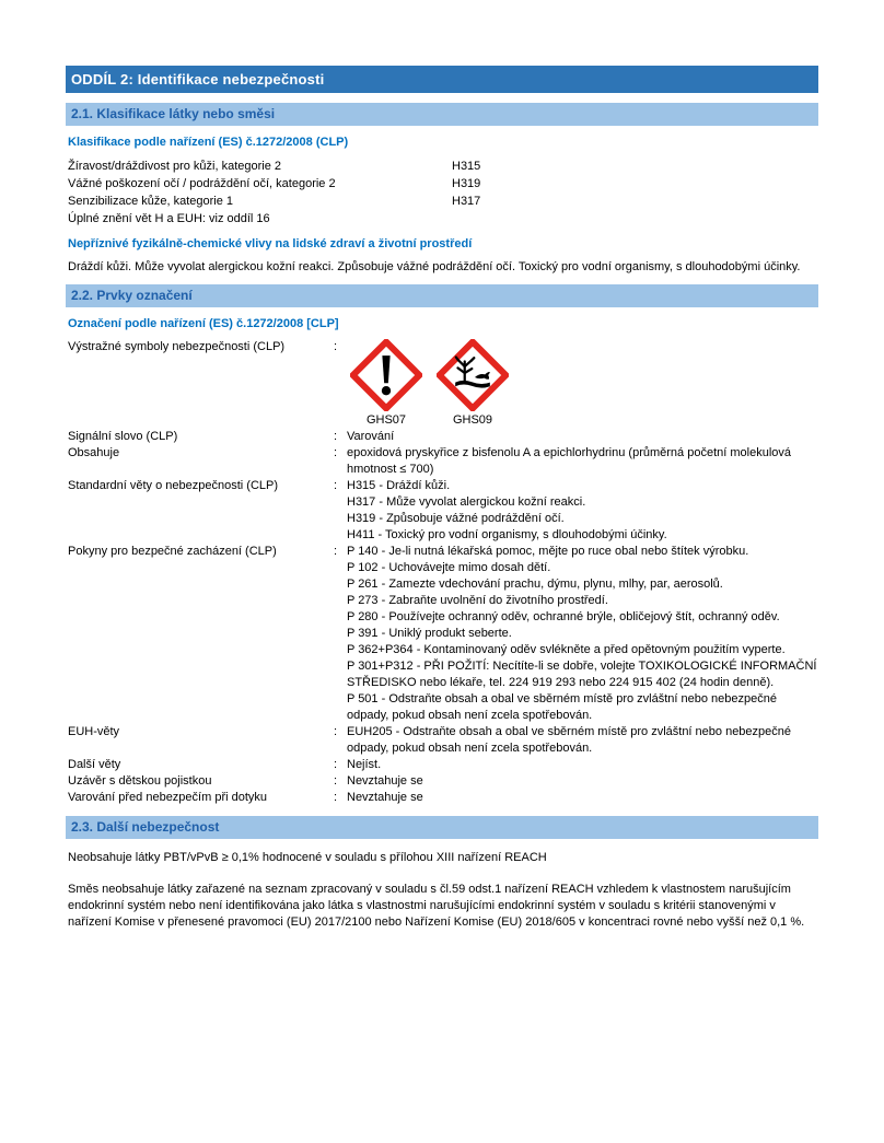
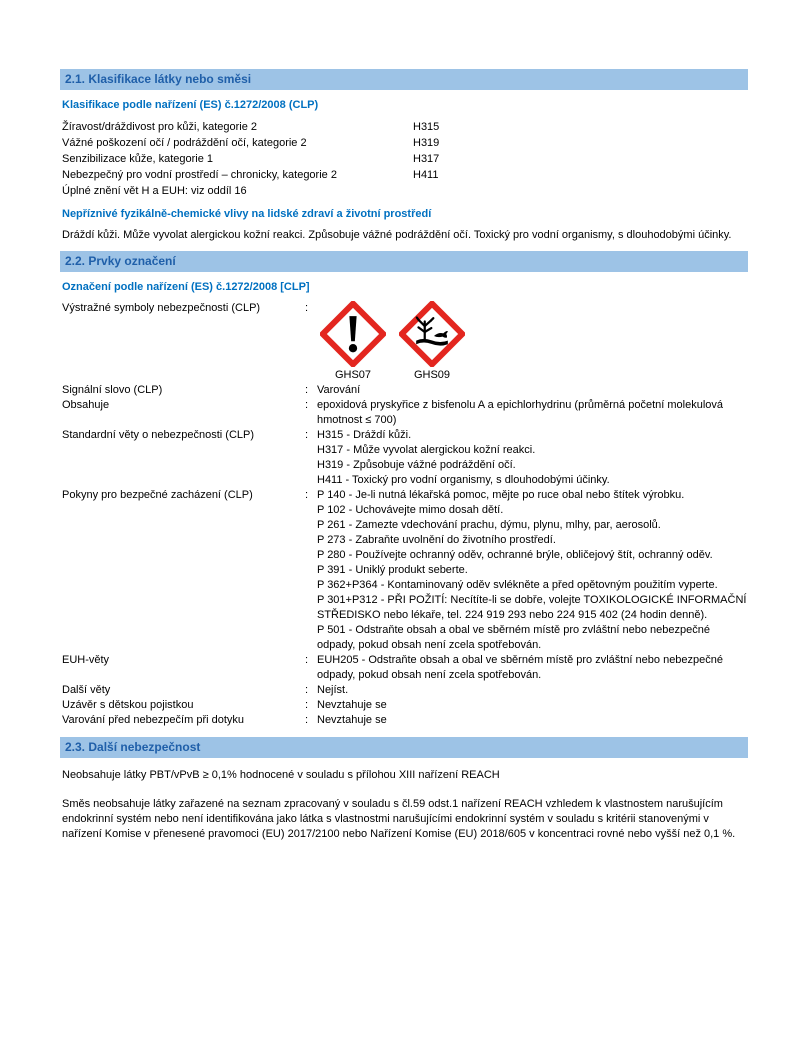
- ODDÍL 2: Identifikace nebezpečnosti
  2.1. Klasifikace látky nebo směsi
  Klasifikace podle nařízení (ES) č.1272/2008 (CLP)
  Žíravost/dráždivost pro kůži, kategorie 2
  H315
  Vážné poškození očí / podráždění očí, kategorie 2
  H319
  Senzibilizace kůže, kategorie 1
  H317
+ Nebezpečný pro vodní prostředí – chronicky, kategorie 2
+ H411
  Úplné znění vět H a EUH: viz oddíl 16
  Nepříznivé fyzikálně-chemické vlivy na lidské zdraví a životní prostředí
  Dráždí kůži. Může vyvolat alergickou kožní reakci. Způsobuje vážné podráždění očí. Toxický pro vodní organismy, s dlouhodobými účinky.
  2.2. Prvky označení
  Označení podle nařízení (ES) č.1272/2008 [CLP]
  Výstražné symboly nebezpečnosti (CLP)
  :
  GHS07
  GHS09
  Signální slovo (CLP)
  :
  Varování
  Obsahuje
  :
  epoxidová pryskyřice z bisfenolu A a epichlorhydrinu (průměrná početní molekulová hmotnost ≤ 700)
  Standardní věty o nebezpečnosti (CLP)
  :
  H315 - Dráždí kůži.
  H317 - Může vyvolat alergickou kožní reakci.
  H319 - Způsobuje vážné podráždění očí.
  H411 - Toxický pro vodní organismy, s dlouhodobými účinky.
  Pokyny pro bezpečné zacházení (CLP)
  :
  P 140 - Je-li nutná lékařská pomoc, mějte po ruce obal nebo štítek výrobku.
  P 102 - Uchovávejte mimo dosah dětí.
  P 261 - Zamezte vdechování prachu, dýmu, plynu, mlhy, par, aerosolů.
  P 273 - Zabraňte uvolnění do životního prostředí.
  P 280 - Používejte ochranný oděv, ochranné brýle, obličejový štít, ochranný oděv.
  P 391 - Uniklý produkt seberte.
  P 362+P364 - Kontaminovaný oděv svlékněte a před opětovným použitím vyperte.
  P 301+P312 - PŘI POŽITÍ: Necítíte-li se dobře, volejte TOXIKOLOGICKÉ INFORMAČNÍ STŘEDISKO nebo lékaře, tel. 224 919 293 nebo 224 915 402 (24 hodin denně).
  P 501 - Odstraňte obsah a obal ve sběrném místě pro zvláštní nebo nebezpečné odpady, pokud obsah není zcela spotřebován.
  EUH-věty
  :
  EUH205 - Odstraňte obsah a obal ve sběrném místě pro zvláštní nebo nebezpečné odpady, pokud obsah není zcela spotřebován.
  Další věty
  :
  Nejíst.
  Uzávěr s dětskou pojistkou
  :
  Nevztahuje se
  Varování před nebezpečím při dotyku
  :
  Nevztahuje se
  2.3. Další nebezpečnost
  Neobsahuje látky PBT/vPvB ≥ 0,1% hodnocené v souladu s přílohou XIII nařízení REACH
  Směs neobsahuje látky zařazené na seznam zpracovaný v souladu s čl.59 odst.1 nařízení REACH vzhledem k vlastnostem narušujícím endokrinní systém nebo není identifikována jako látka s vlastnostmi narušujícími endokrinní systém v souladu s kritérii stanovenými v nařízení Komise v přenesené pravomoci (EU) 2017/2100 nebo Nařízení Komise (EU) 2018/605 v koncentraci rovné nebo vyšší než 0,1 %.
